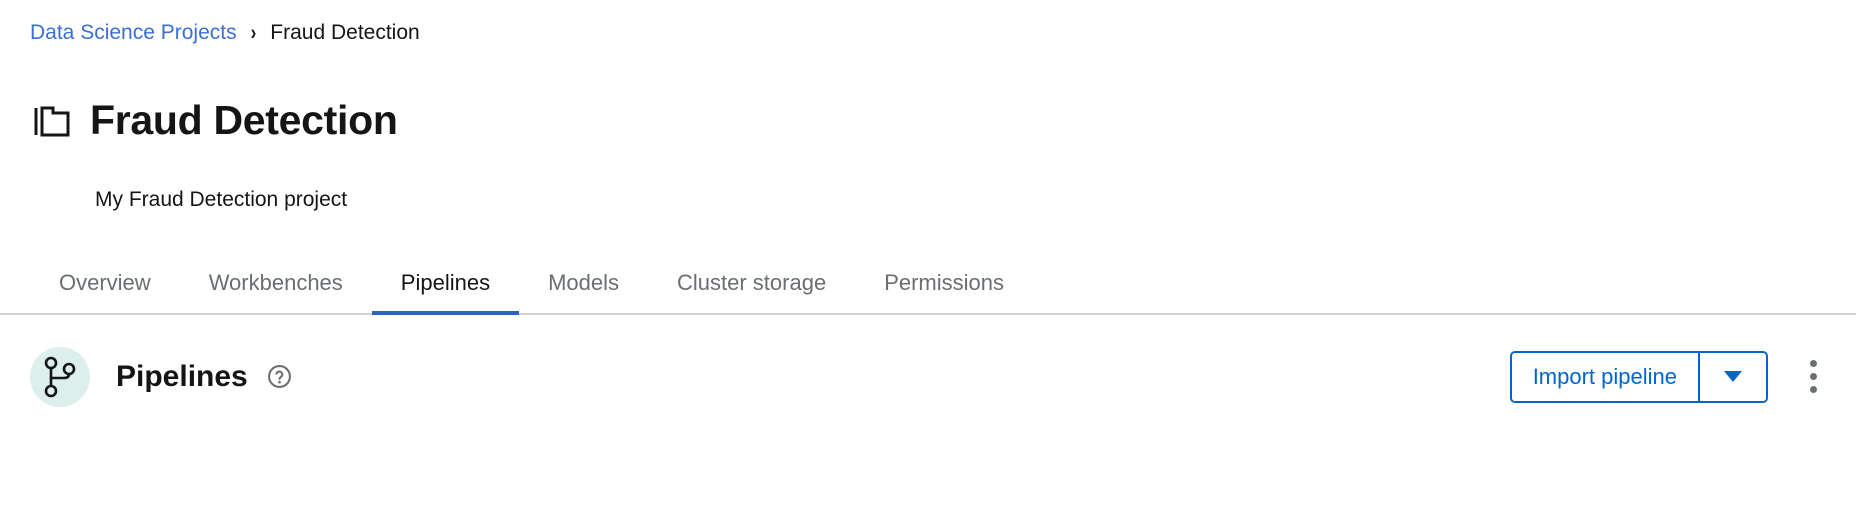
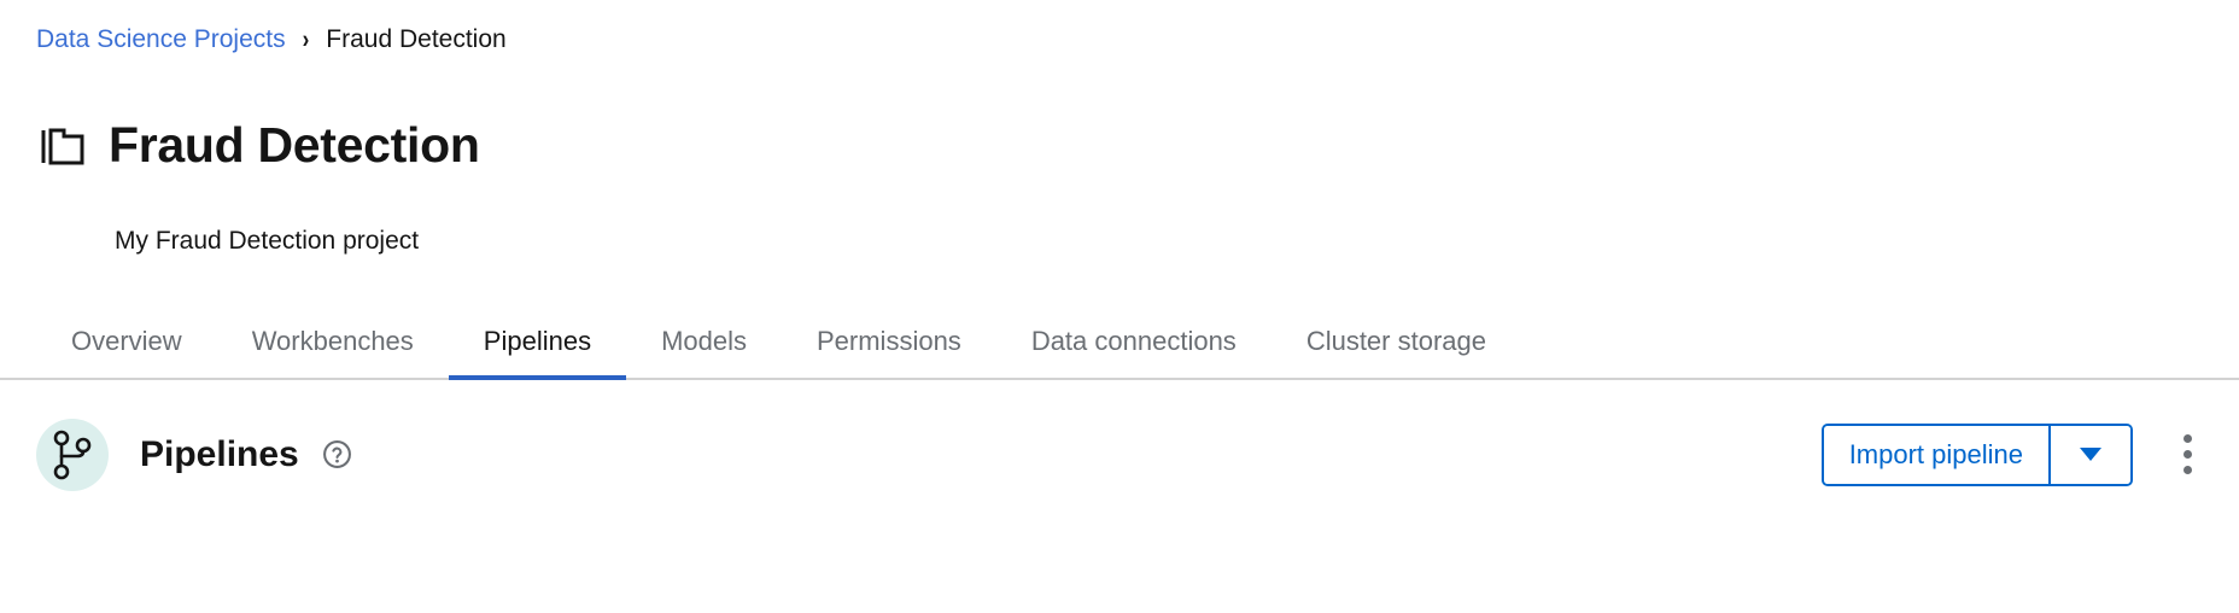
  Data Science Projects
  ›
  Fraud Detection
  Fraud Detection
  My Fraud Detection project
  Overview
  Workbenches
  Pipelines
  Models
- Cluster storage
+ Permissions
+ Data connections
- Permissions
+ Cluster storage
  Pipelines
  Import pipeline
